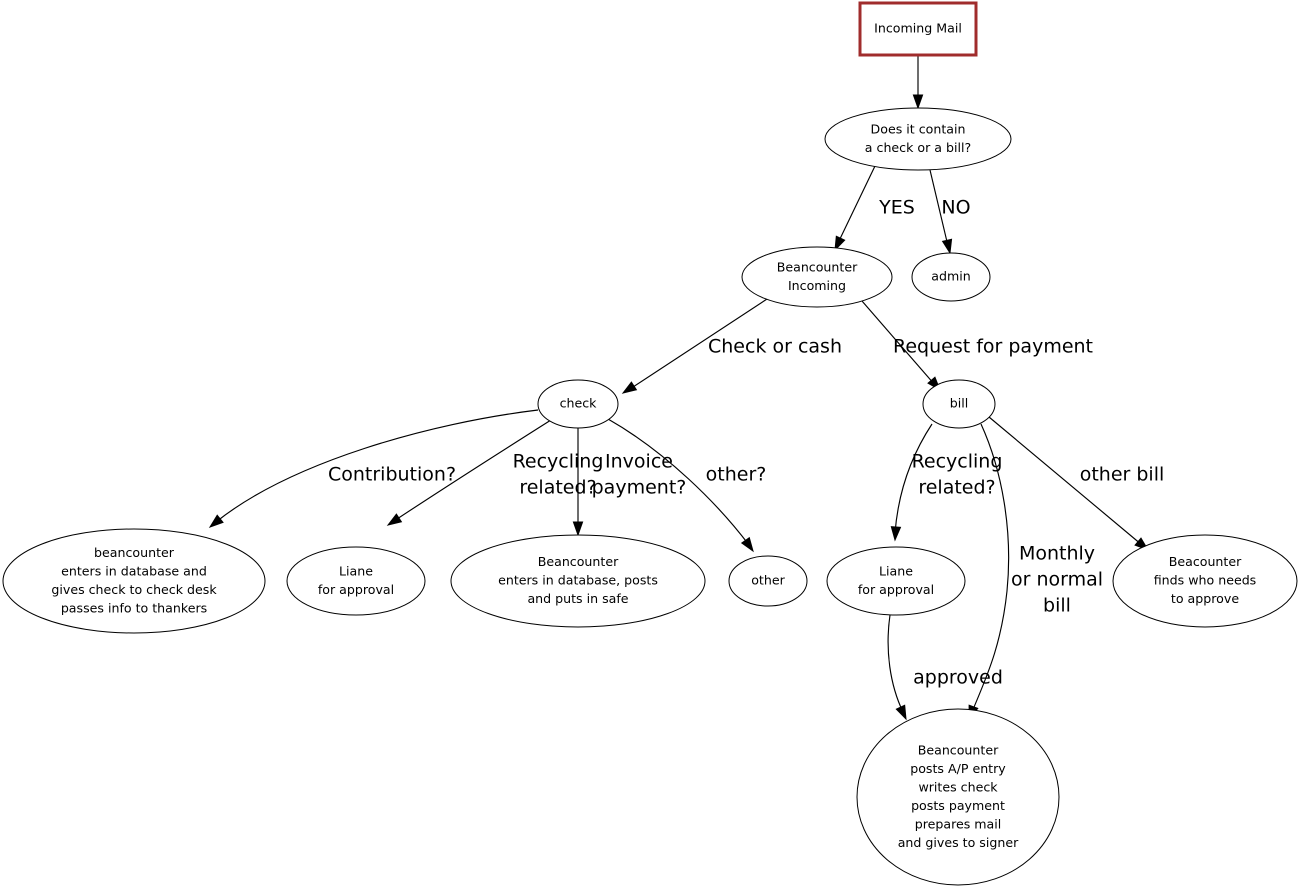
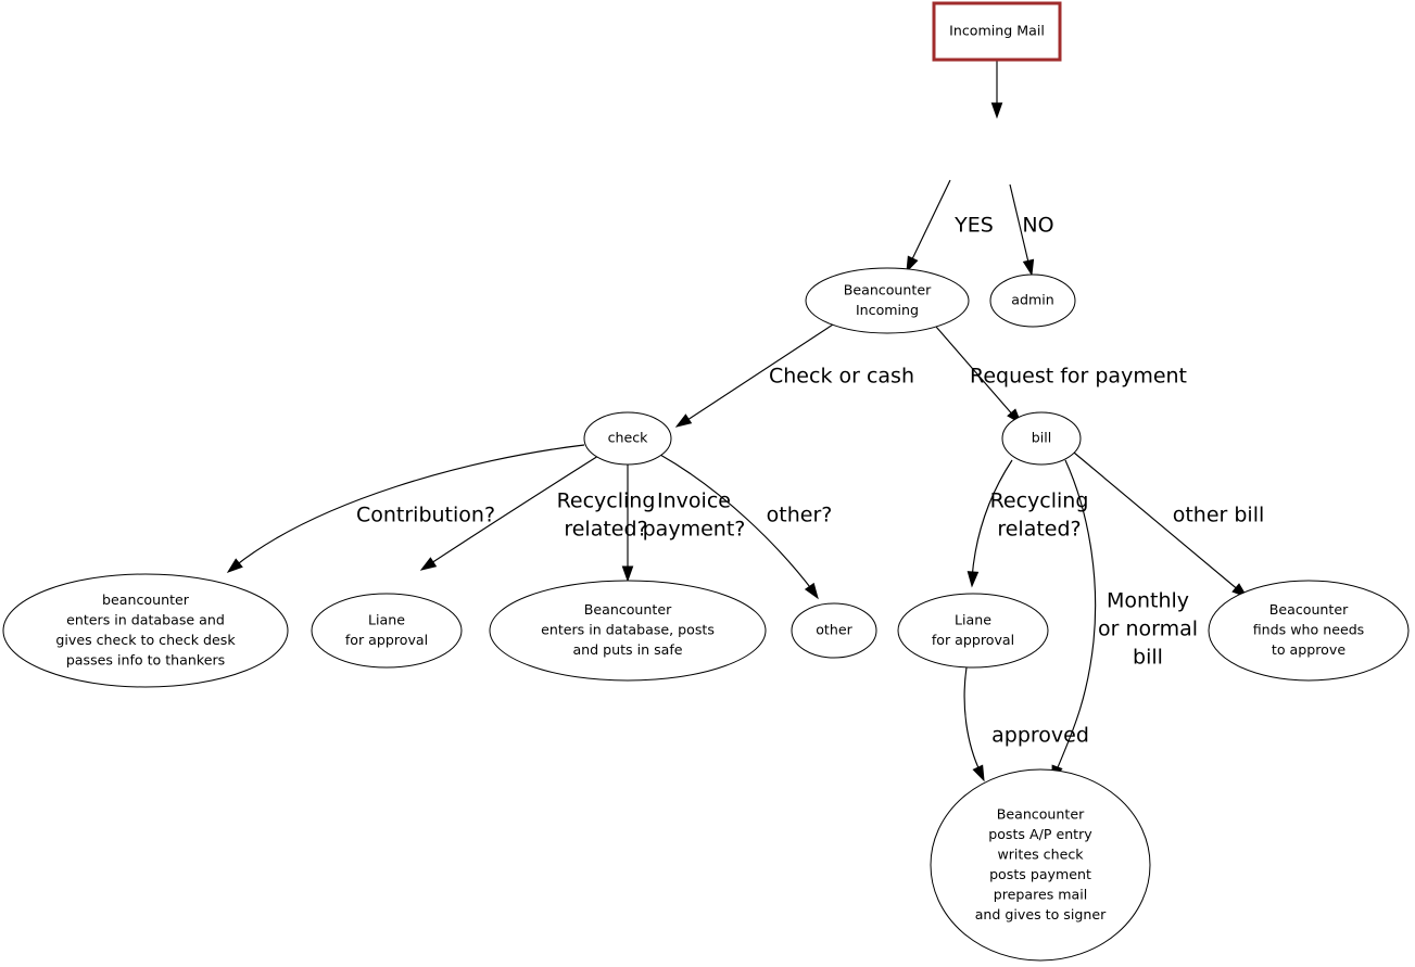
  Incoming Mail
- Does it contain
- a check or a bill?
  Beancounter
  Incoming
  admin
  check
  bill
  beancounter
  enters in database and
  gives check to check desk
  passes info to thankers
  Liane
  for approval
  Beancounter
  enters in database, posts
  and puts in safe
  other
  Liane
  for approval
  Beacounter
  finds who needs
  to approve
  Beancounter
  posts A/P entry
  writes check
  posts payment
  prepares mail
  and gives to signer
  YES
  NO
  Check or cash
  Request for payment
  Contribution?
  Recycling
  related?
  Invoice
  payment?
  other?
  Recycling
  related?
  Monthly
  or normal
  bill
  other bill
  approved
